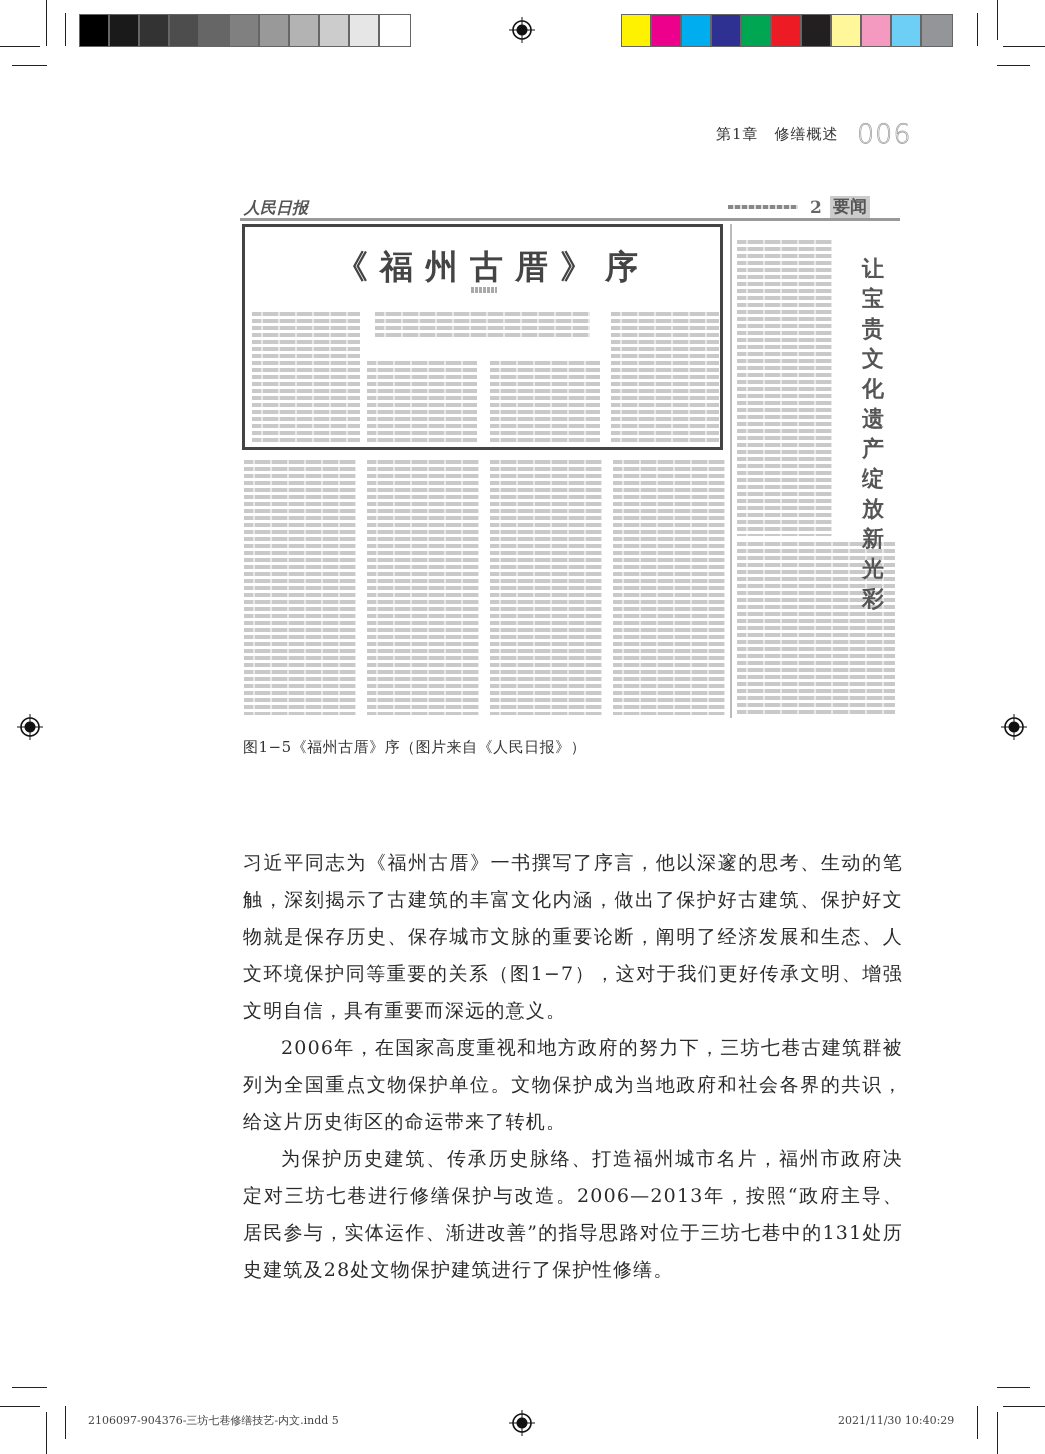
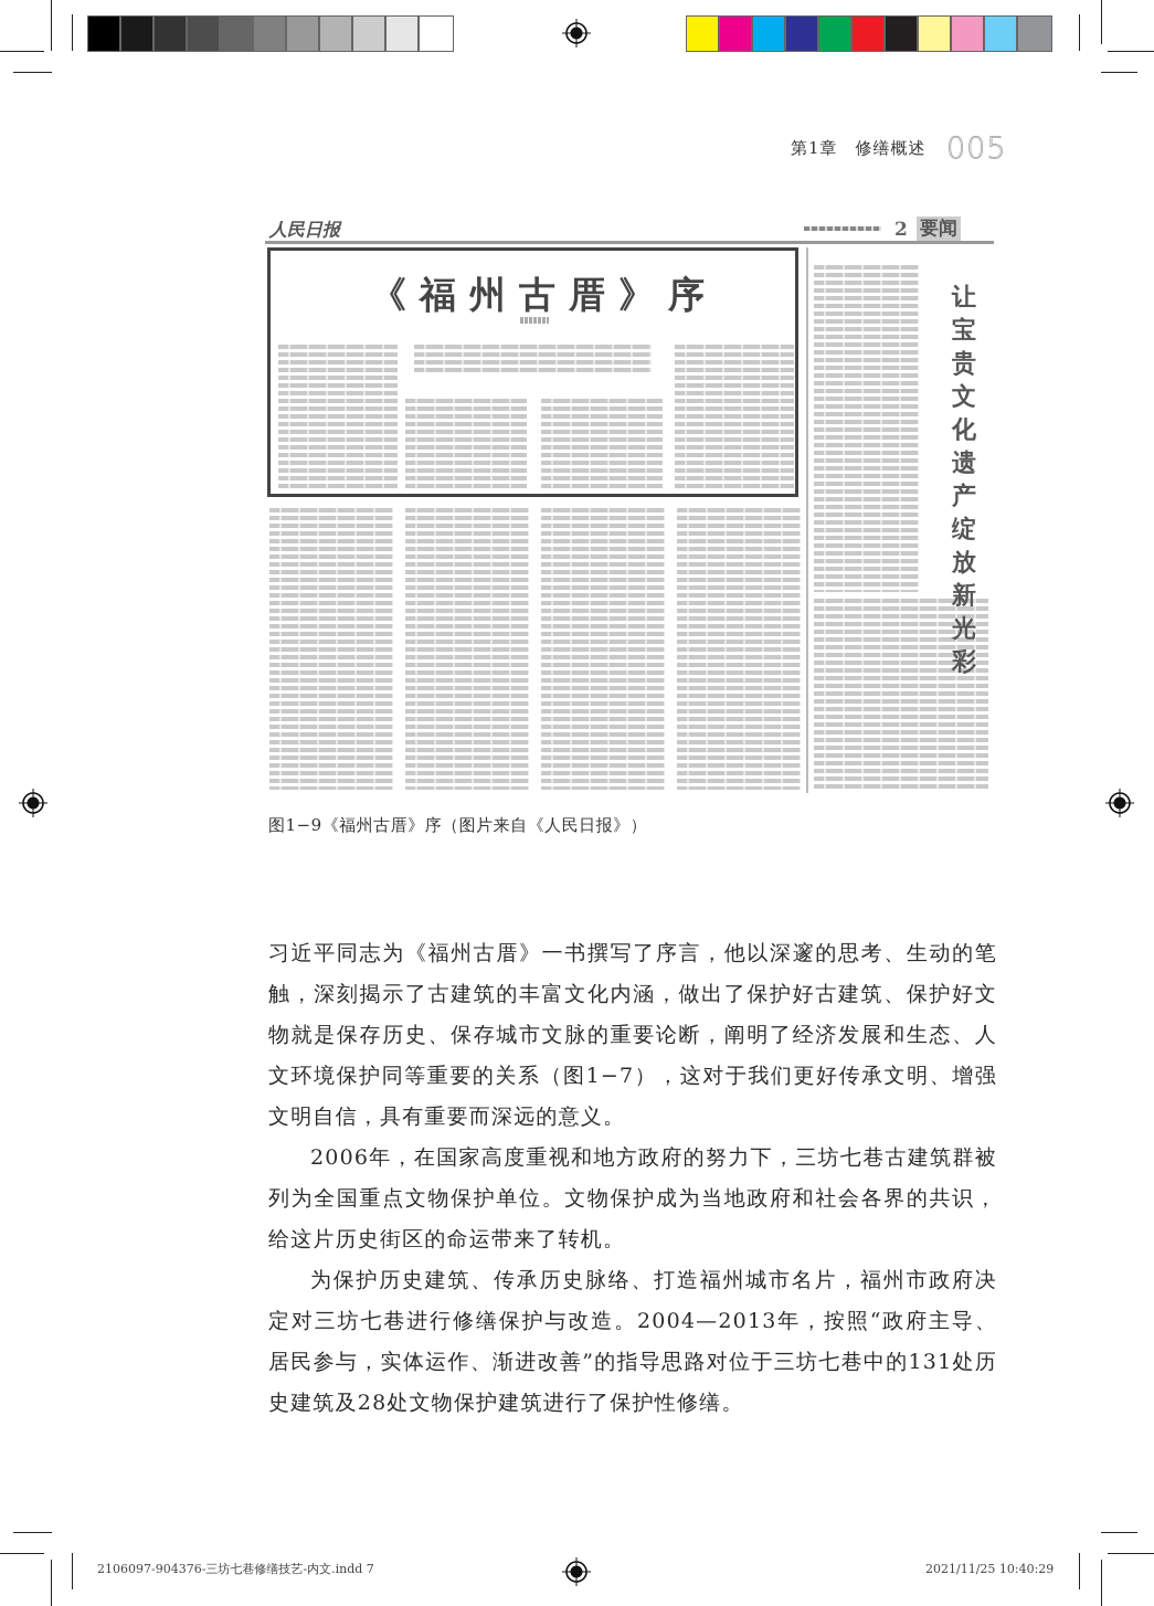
  第1章 修缮概述
- 006
+ 005
  人民日报
  2
  要闻
  《福州古厝》序
  让宝贵文化遗产绽放新光彩
- 图1−5《福州古厝》序（图片来自《人民日报》）
+ 图1−9《福州古厝》序（图片来自《人民日报》）
  习近平同志为《福州古厝》一书撰写了序言，他以深邃的思考、生动的笔触，深刻揭示了古建筑的丰富文化内涵，做出了保护好古建筑、保护好文物就是保存历史、保存城市文脉的重要论断，阐明了经济发展和生态、人文环境保护同等重要的关系（图1−7），这对于我们更好传承文明、增强文明自信，具有重要而深远的意义。
  2006年，在国家高度重视和地方政府的努力下，三坊七巷古建筑群被列为全国重点文物保护单位。文物保护成为当地政府和社会各界的共识，给这片历史街区的命运带来了转机。
- 为保护历史建筑、传承历史脉络、打造福州城市名片，福州市政府决定对三坊七巷进行修缮保护与改造。2006—2013年，按照“政府主导、居民参与，实体运作、渐进改善”的指导思路对位于三坊七巷中的131处历史建筑及28处文物保护建筑进行了保护性修缮。
+ 为保护历史建筑、传承历史脉络、打造福州城市名片，福州市政府决定对三坊七巷进行修缮保护与改造。2004—2013年，按照“政府主导、居民参与，实体运作、渐进改善”的指导思路对位于三坊七巷中的131处历史建筑及28处文物保护建筑进行了保护性修缮。
- 2106097-904376-三坊七巷修缮技艺-内文.indd 5
+ 2106097-904376-三坊七巷修缮技艺-内文.indd 7
- 2021/11/30 10:40:29
+ 2021/11/25 10:40:29
